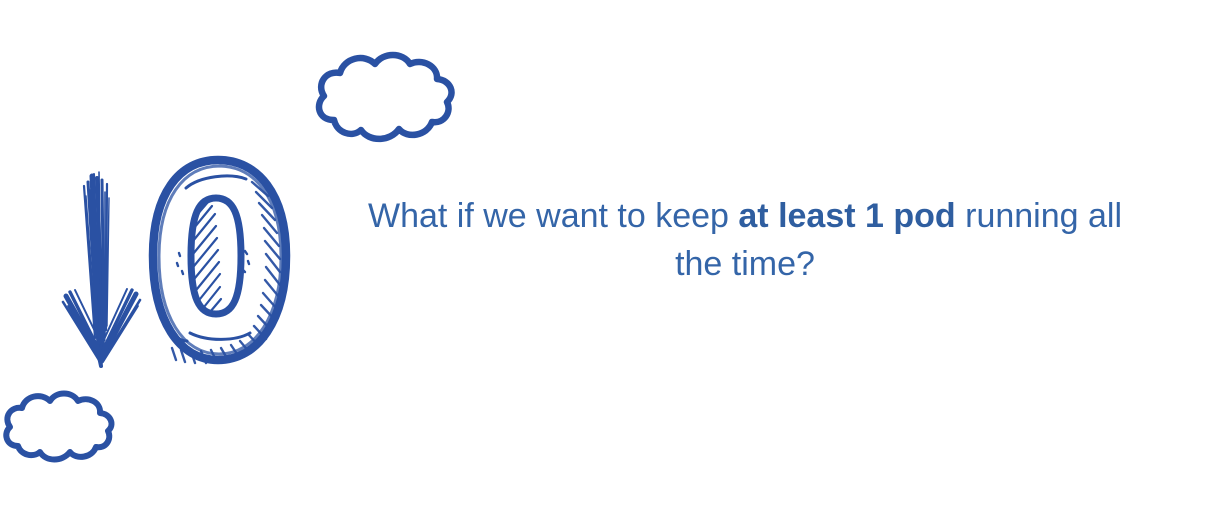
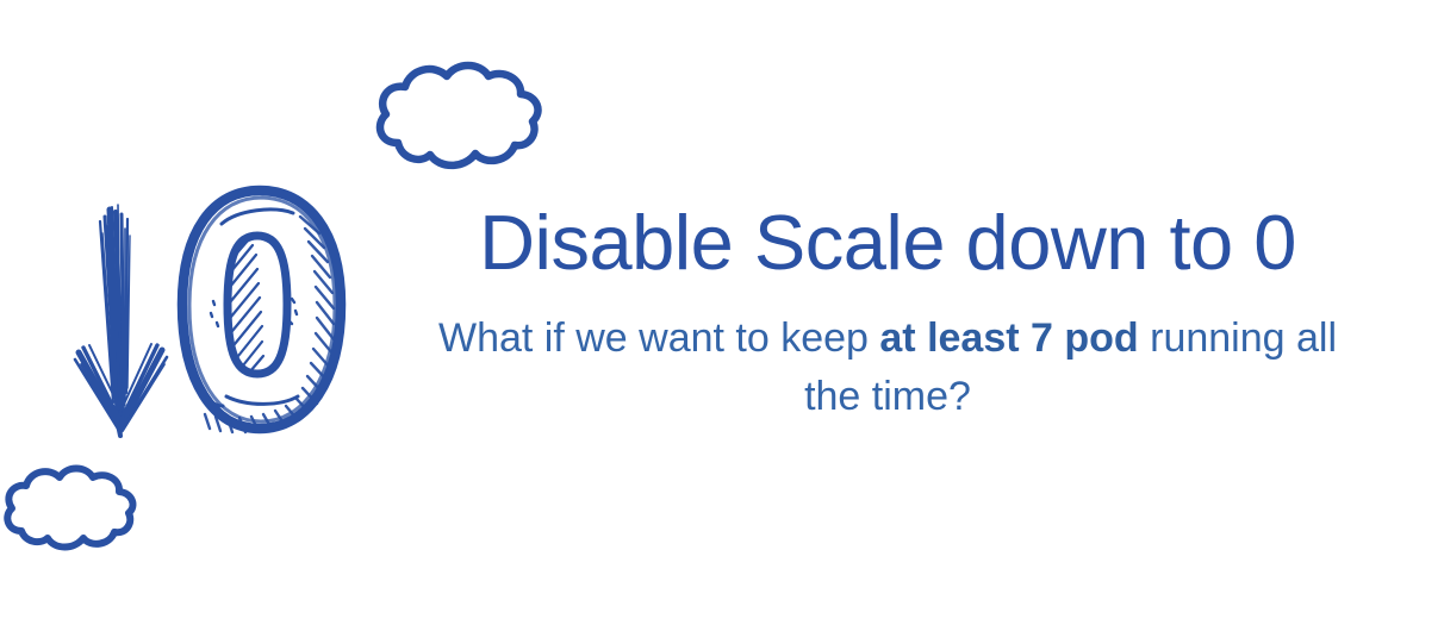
+ Disable Scale down to 0
- What if we want to keep at least 1 pod running all the time?
+ What if we want to keep at least 7 pod running all the time?
